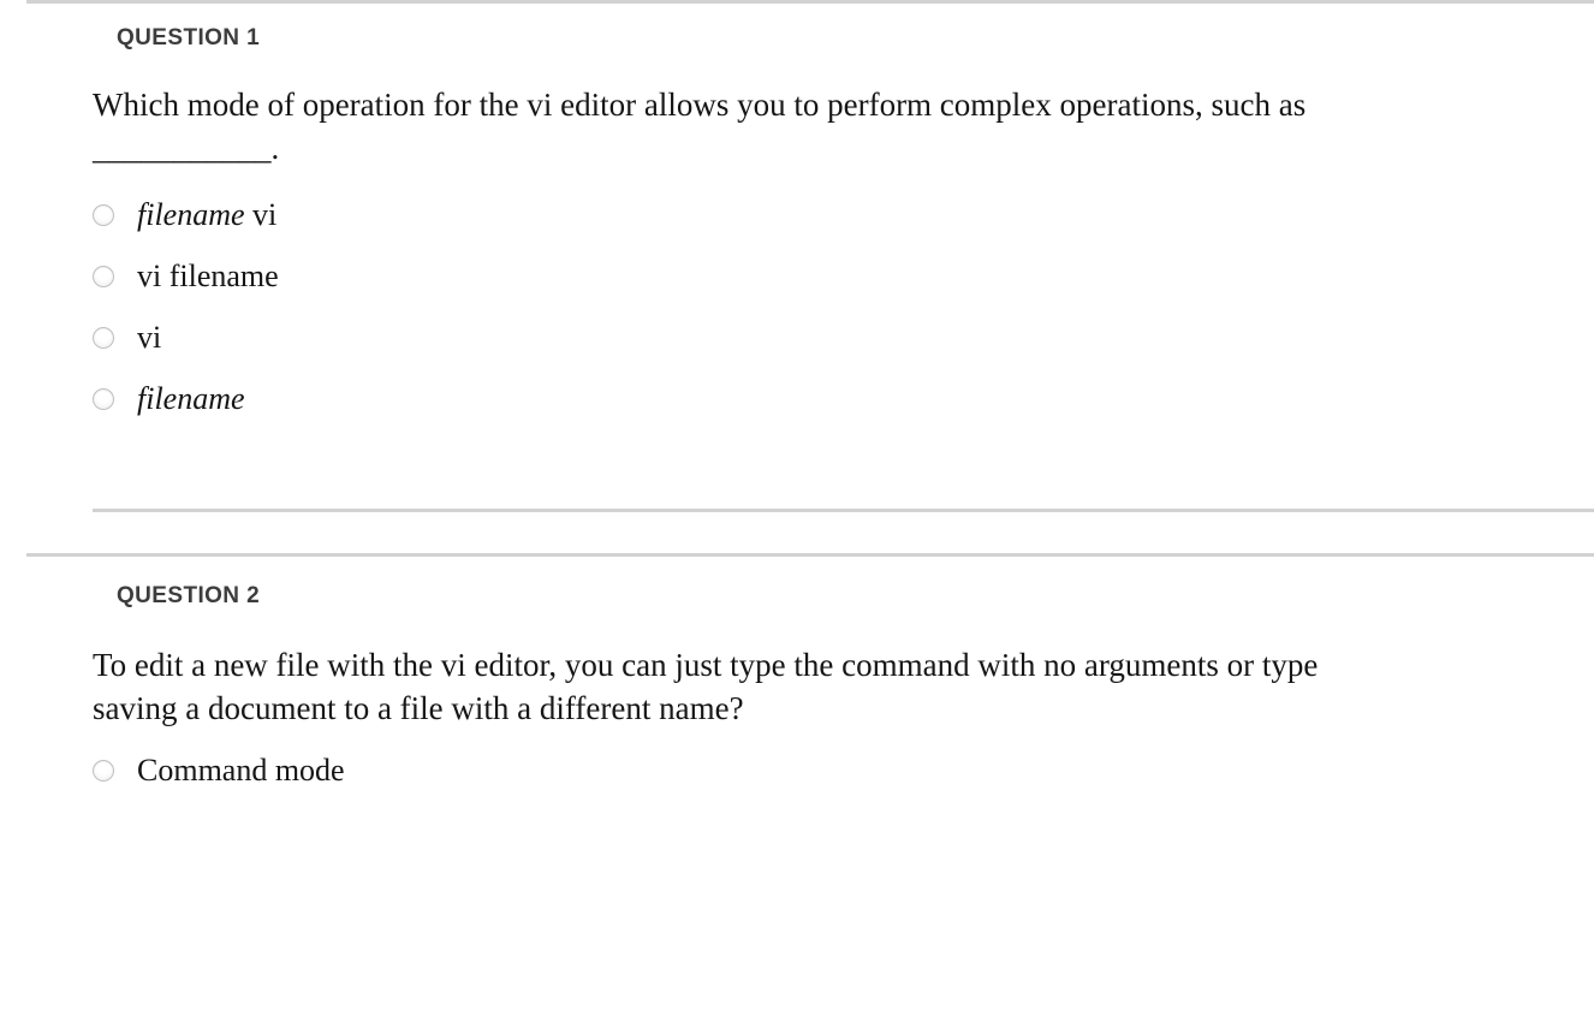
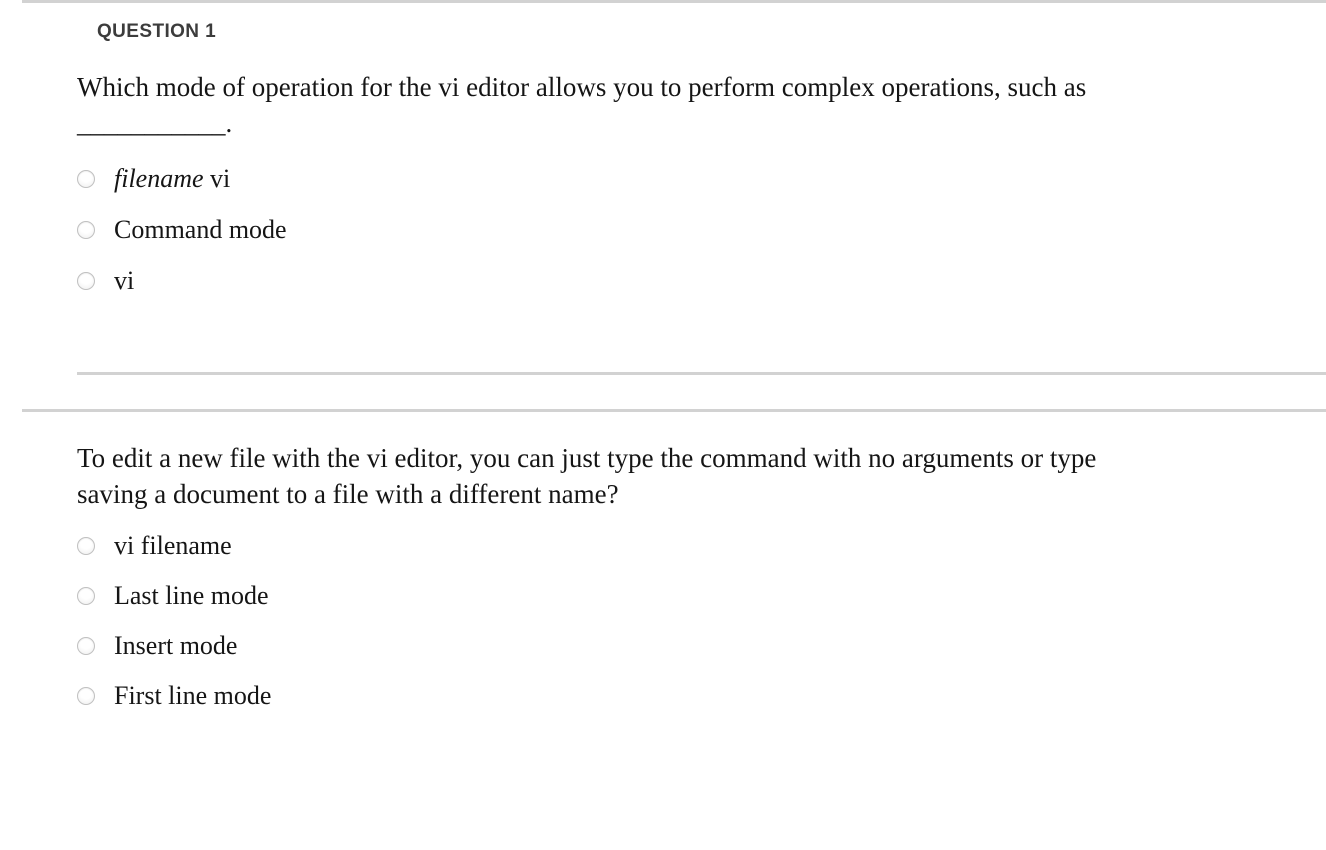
  QUESTION 1
  Which mode of operation for the vi editor allows you to perform complex operations, such as
  ___________.
  filename vi
- vi filename
+ Command mode
  vi
- filename
- QUESTION 2
  To edit a new file with the vi editor, you can just type the command with no arguments or type
  saving a document to a file with a different name?
- Command mode
+ vi filename
+ Last line mode
+ Insert mode
+ First line mode
